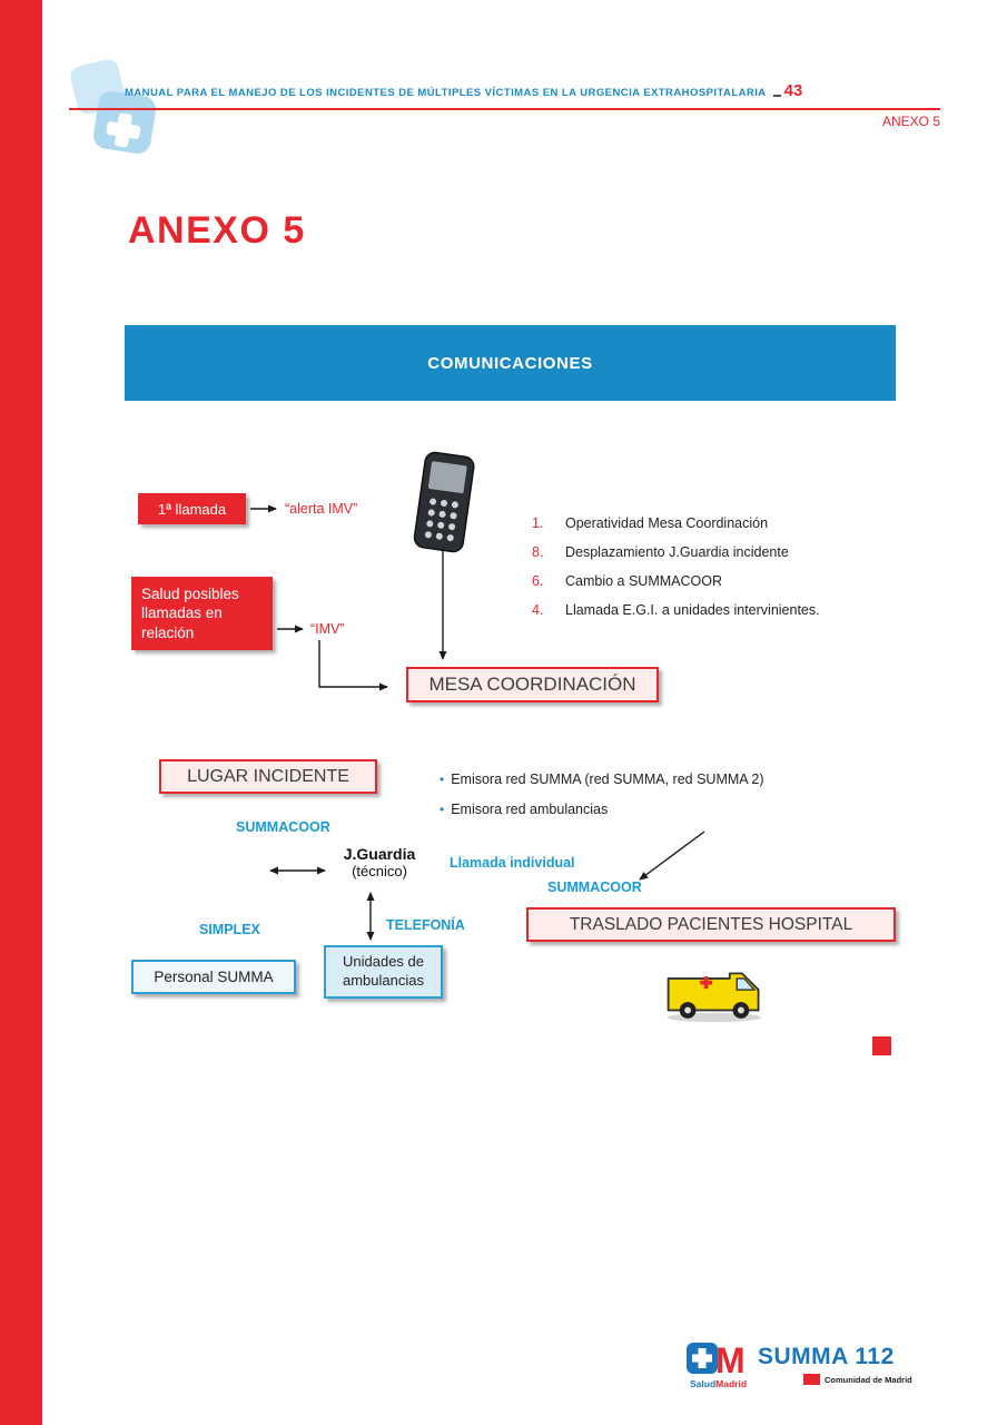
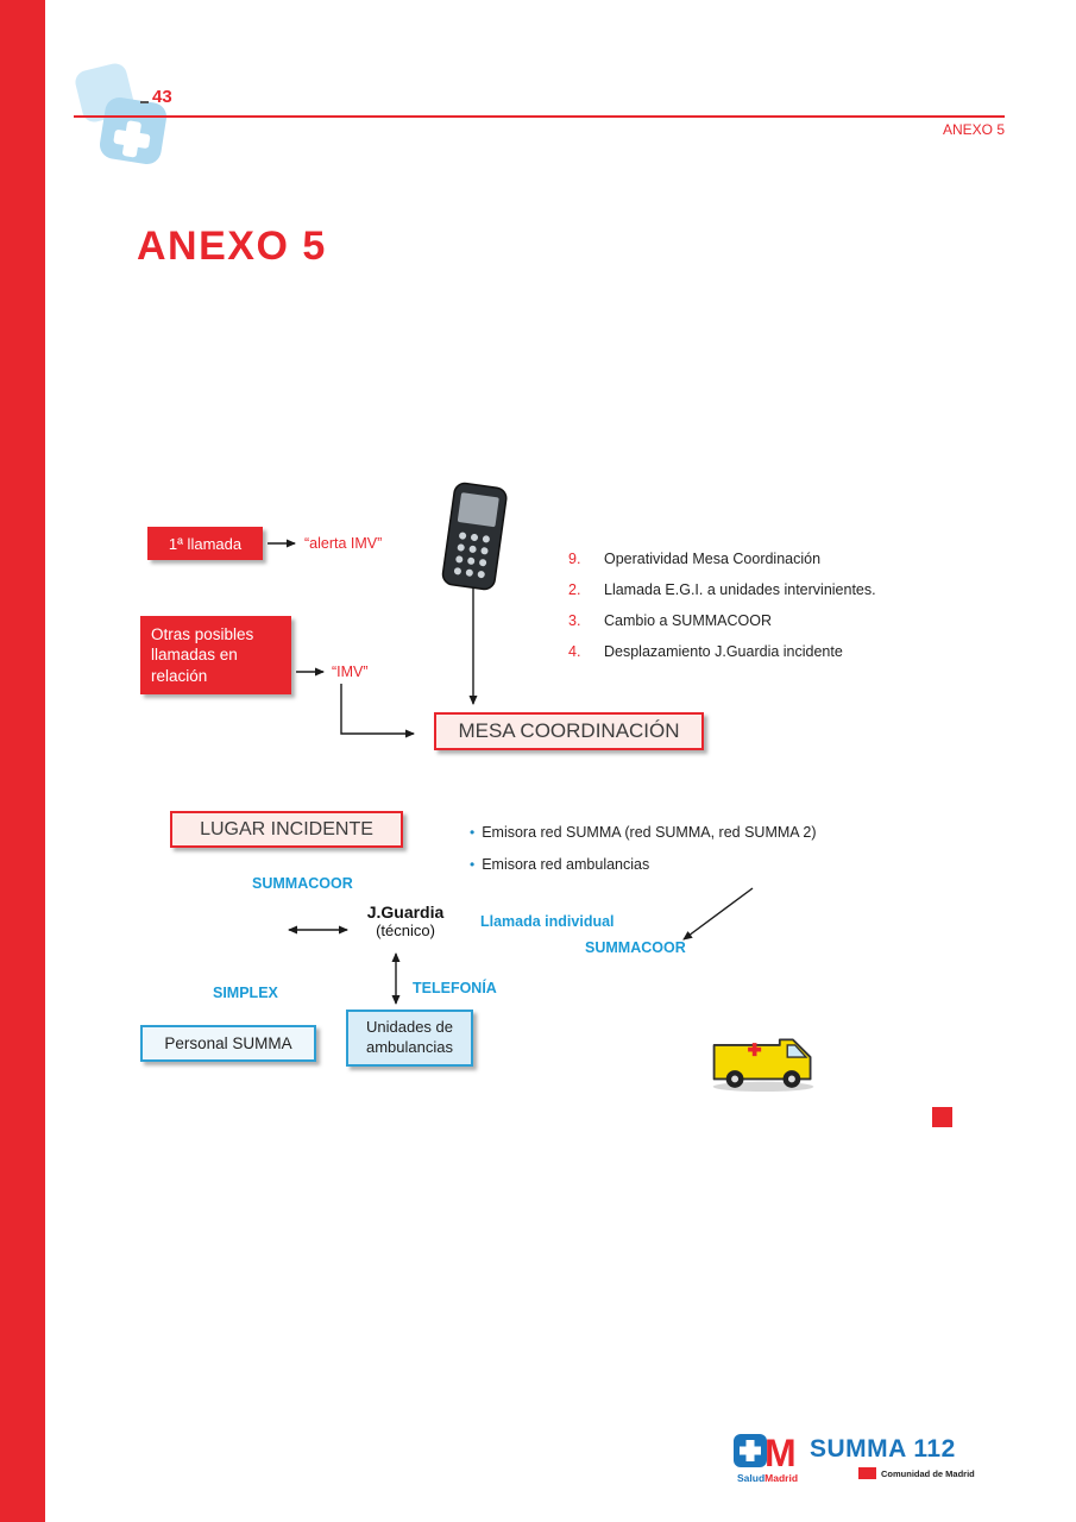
- MANUAL PARA EL MANEJO DE LOS INCIDENTES DE MÚLTIPLES VÍCTIMAS EN LA URGENCIA EXTRAHOSPITALARIA
  43
  ANEXO 5
  ANEXO 5
- COMUNICACIONES
  1ª llamada
  “alerta IMV”
- 1.
+ 9.
  Operatividad Mesa Coordinación
- 8.
+ 2.
- Desplazamiento J.Guardia incidente
+ Llamada E.G.I. a unidades intervinientes.
- 6.
+ 3.
  Cambio a SUMMACOOR
  4.
- Llamada E.G.I. a unidades intervinientes.
+ Desplazamiento J.Guardia incidente
- Salud posibles llamadas en relación
+ Otras posibles llamadas en relación
  “IMV”
  MESA COORDINACIÓN
  LUGAR INCIDENTE
  Emisora red SUMMA (red SUMMA, red SUMMA 2)
  Emisora red ambulancias
  SUMMACOOR
  Llamada individual
  SUMMACOOR
  SIMPLEX
  TELEFONÍA
  J.Guardia
  (técnico)
- TRASLADO PACIENTES HOSPITAL
  Personal SUMMA
  Unidades de ambulancias
  M
  SaludMadrid
  SUMMA 112
  Comunidad de Madrid
